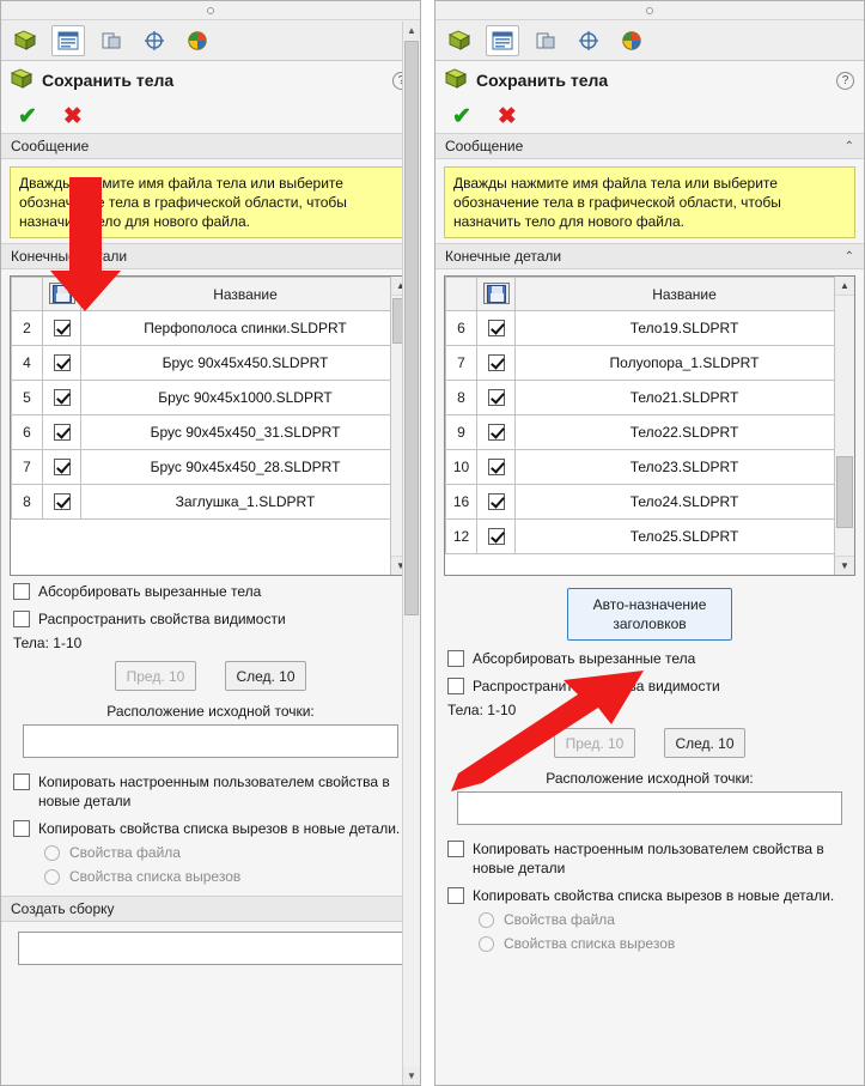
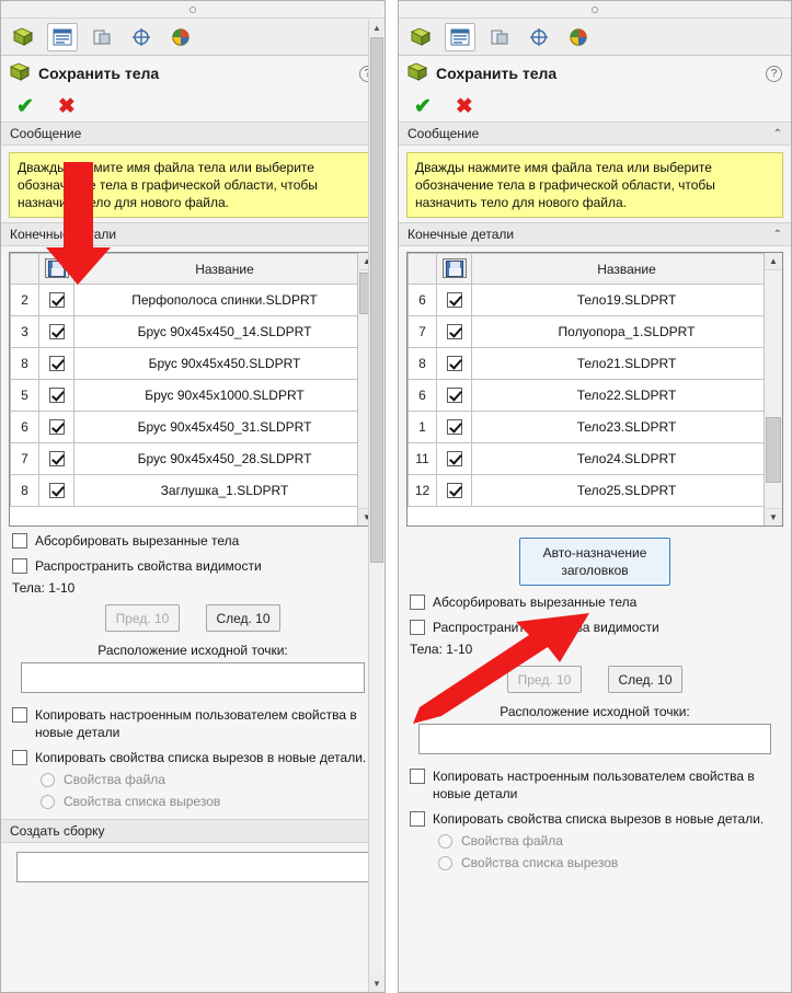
  Сохранить тела
  ✔
  ✖
  Сообщение
  Дваждымите имя файла тела или выберите обознач тела в графической области, чтобы назначило для нового файла.
  Конечныали
  		Название
  2		Перфополоса спинки.SLDPRT
+ 3		Брус 90x45x450_14.SLDPRT
- 4		Брус 90x45x450.SLDPRT
+ 8		Брус 90x45x450.SLDPRT
  5		Брус 90x45x1000.SLDPRT
  6		Брус 90x45x450_31.SLDPRT
  7		Брус 90x45x450_28.SLDPRT
  8		Заглушка_1.SLDPRT
  ▲
  ▼
  Абсорбировать вырезанные тела
  Распространить свойства видимости
  Тела: 1-10
  Пред. 10
  След. 10
  Расположение исходной точки:
  Копировать настроенным пользователем свойства в новые детали
  Копировать свойства списка вырезов в новые детали.
  Свойства файла
  Свойства списка вырезов
  Создать сборку
  ▲
  ▼
  Сохранить тела
  ?
  ✔
  ✖
  Сообщение
  ⌃
  Дважды нажмите имя файла тела или выберите обозначение тела в графической области, чтобы назначить тело для нового файла.
  Конечные детали
  ⌃
  		Название
  6		Тело19.SLDPRT
  7		Полуопора_1.SLDPRT
  8		Тело21.SLDPRT
- 9		Тело22.SLDPRT
+ 6		Тело22.SLDPRT
- 10		Тело23.SLDPRT
+ 1		Тело23.SLDPRT
- 16		Тело24.SLDPRT
+ 11		Тело24.SLDPRT
  12		Тело25.SLDPRT
  ▲
  ▼
  Авто-назначение заголовков
  Абсорбировать вырезанные тела
  Распространиа видимости
  Тела: 1-10
  Пред. 10
  След. 10
  Расположение исходной точки:
  Копировать настроенным пользователем свойства в новые детали
  Копировать свойства списка вырезов в новые детали.
  Свойства файла
  Свойства списка вырезов
